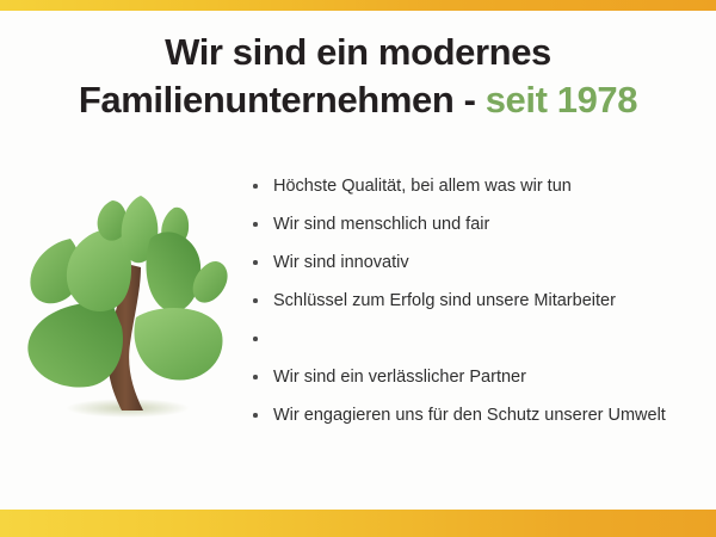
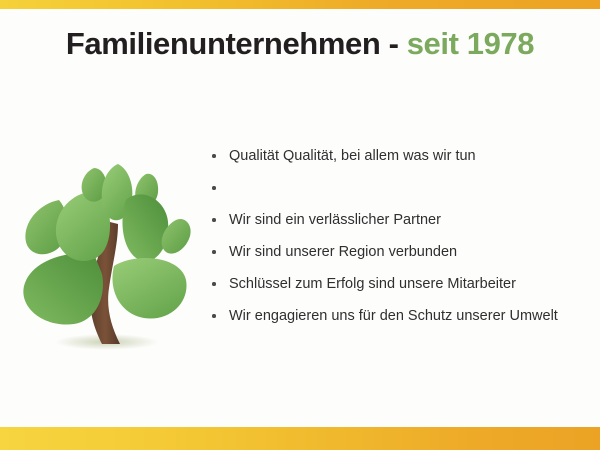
- Wir sind ein modernes
  Familienunternehmen - seit 1978
- Höchste Qualität, bei allem was wir tun
+ Qualität Qualität, bei allem was wir tun
- Wir sind menschlich und fair
- Wir sind innovativ
- Schlüssel zum Erfolg sind unsere Mitarbeiter
+ Wir sind ein verlässlicher Partner
+ Wir sind unserer Region verbunden
- Wir sind ein verlässlicher Partner
+ Schlüssel zum Erfolg sind unsere Mitarbeiter
  Wir engagieren uns für den Schutz unserer Umwelt
